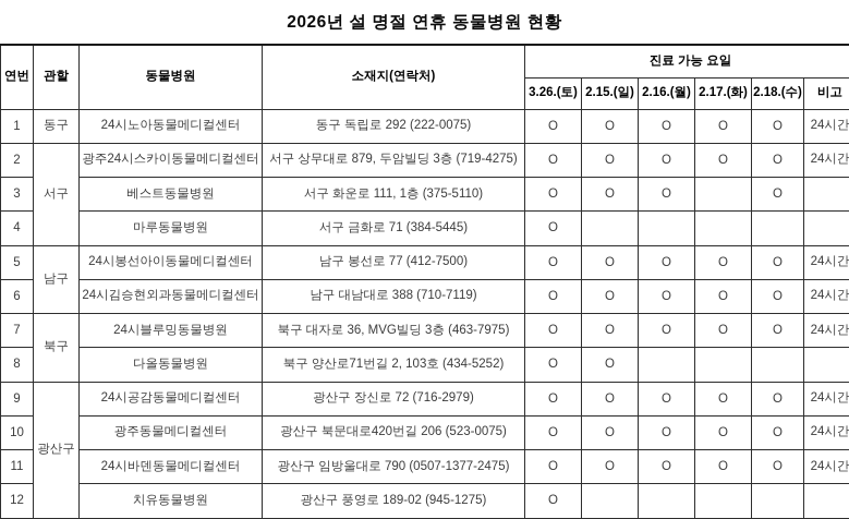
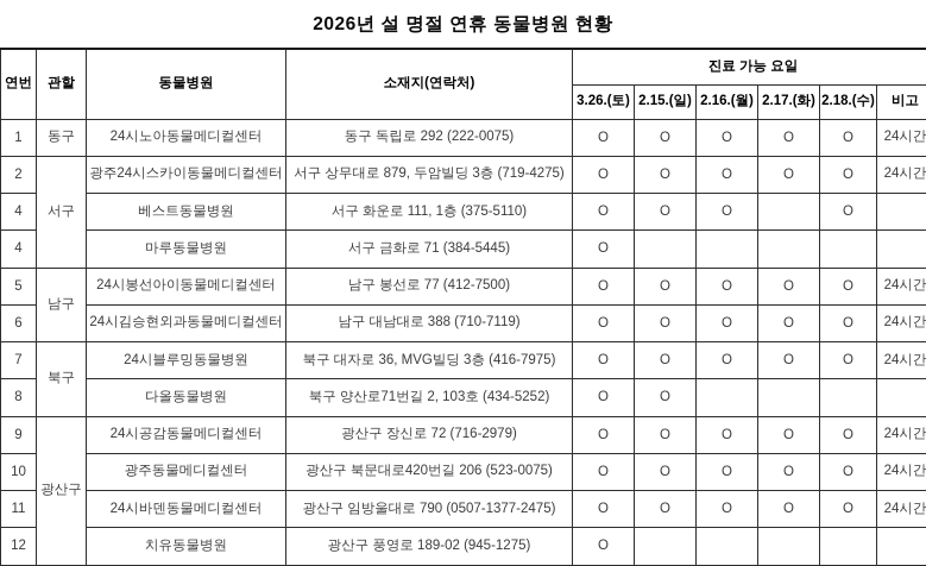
  2026년 설 명절 연휴 동물병원 현황
  연번	관할	동물병원	소재지(연락처)	진료 가능 요일
  3.26.(토)	2.15.(일)	2.16.(월)	2.17.(화)	2.18.(수)	비고
  1	동구	24시노아동물메디컬센터	동구 독립로 292 (222-0075)	O	O	O	O	O	24시간
  2	서구	광주24시스카이동물메디컬센터	서구 상무대로 879, 두암빌딩 3층 (719-4275)	O	O	O	O	O	24시간
- 3	베스트동물병원	서구 화운로 111, 1층 (375-5110)	O	O	O		O
+ 4	베스트동물병원	서구 화운로 111, 1층 (375-5110)	O	O	O		O
  4	마루동물병원	서구 금화로 71 (384-5445)	O
  5	남구	24시봉선아이동물메디컬센터	남구 봉선로 77 (412-7500)	O	O	O	O	O	24시간
  6	24시김승현외과동물메디컬센터	남구 대남대로 388 (710-7119)	O	O	O	O	O	24시간
- 7	북구	24시블루밍동물병원	북구 대자로 36, MVG빌딩 3층 (463-7975)	O	O	O	O	O	24시간
+ 7	북구	24시블루밍동물병원	북구 대자로 36, MVG빌딩 3층 (416-7975)	O	O	O	O	O	24시간
  8	다올동물병원	북구 양산로71번길 2, 103호 (434-5252)	O	O
  9	광산구	24시공감동물메디컬센터	광산구 장신로 72 (716-2979)	O	O	O	O	O	24시간
  10	광주동물메디컬센터	광산구 북문대로420번길 206 (523-0075)	O	O	O	O	O	24시간
  11	24시바덴동물메디컬센터	광산구 임방울대로 790 (0507-1377-2475)	O	O	O	O	O	24시간
  12	치유동물병원	광산구 풍영로 189-02 (945-1275)	O
